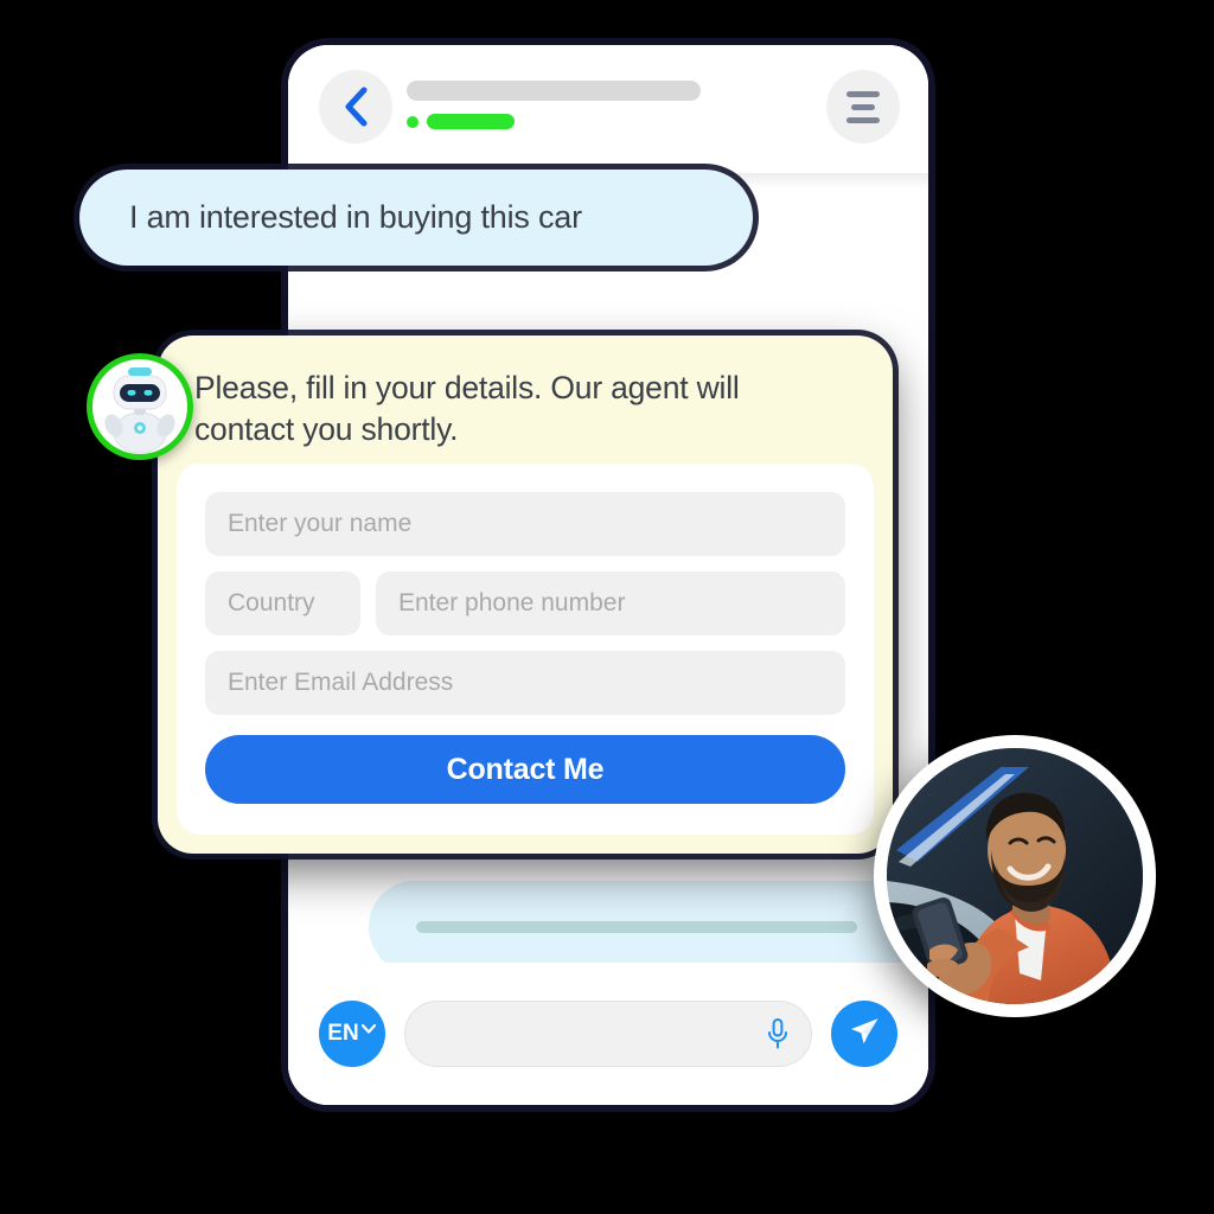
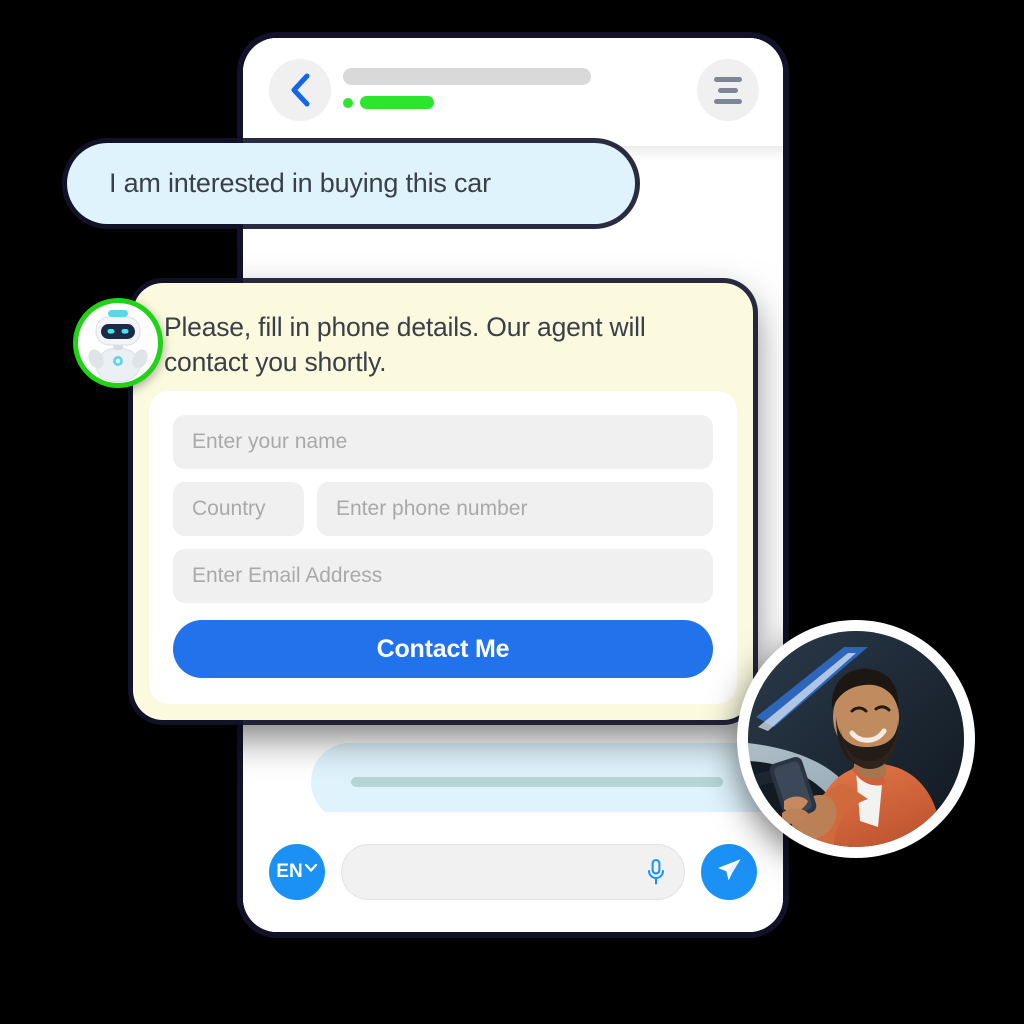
  EN
  I am interested in buying this car
- Please, fill in your details. Our agent will contact you shortly.
+ Please, fill in phone details. Our agent will contact you shortly.
  Enter your name
  Country
  Enter phone number
  Enter Email Address
  Contact Me
